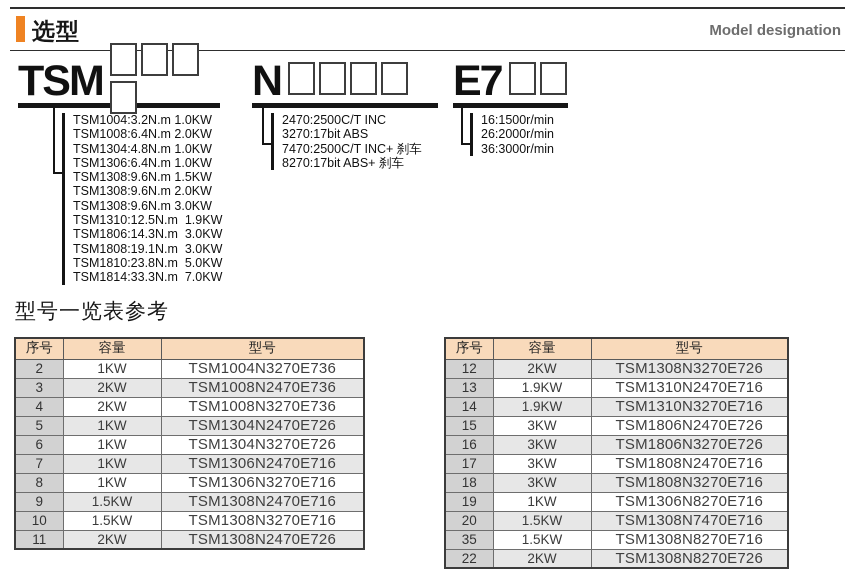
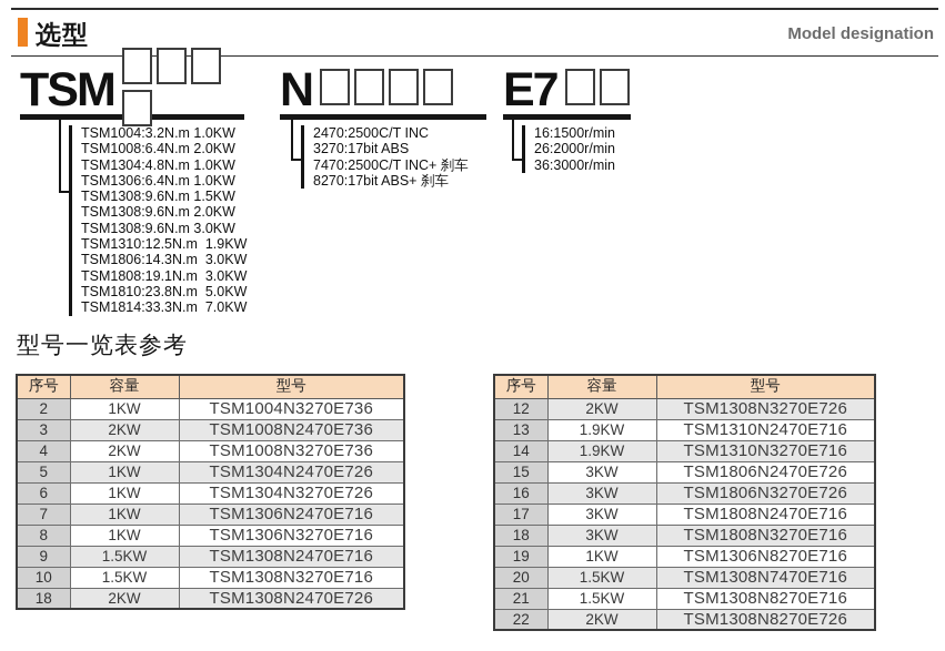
  选型
  Model designation
  TSM
  TSM1004:3.2N.m 1.0KW
  TSM1008:6.4N.m 2.0KW
  TSM1304:4.8N.m 1.0KW
  TSM1306:6.4N.m 1.0KW
  TSM1308:9.6N.m 1.5KW
  TSM1308:9.6N.m 2.0KW
  TSM1308:9.6N.m 3.0KW
  TSM1310:12.5N.m 1.9KW
  TSM1806:14.3N.m 3.0KW
  TSM1808:19.1N.m 3.0KW
  TSM1810:23.8N.m 5.0KW
  TSM1814:33.3N.m 7.0KW
  N
  2470:2500C/T INC
  3270:17bit ABS
  7470:2500C/T INC+ 刹车
  8270:17bit ABS+ 刹车
  E7
  16:1500r/min
  26:2000r/min
  36:3000r/min
  型号一览表参考
  序号	容量	型号
  2	1KW	TSM1004N3270E736
  3	2KW	TSM1008N2470E736
  4	2KW	TSM1008N3270E736
  5	1KW	TSM1304N2470E726
  6	1KW	TSM1304N3270E726
  7	1KW	TSM1306N2470E716
  8	1KW	TSM1306N3270E716
  9	1.5KW	TSM1308N2470E716
  10	1.5KW	TSM1308N3270E716
- 11	2KW	TSM1308N2470E726
+ 18	2KW	TSM1308N2470E726
  序号	容量	型号
  12	2KW	TSM1308N3270E726
  13	1.9KW	TSM1310N2470E716
  14	1.9KW	TSM1310N3270E716
  15	3KW	TSM1806N2470E726
  16	3KW	TSM1806N3270E726
  17	3KW	TSM1808N2470E716
  18	3KW	TSM1808N3270E716
  19	1KW	TSM1306N8270E716
  20	1.5KW	TSM1308N7470E716
- 35	1.5KW	TSM1308N8270E716
+ 21	1.5KW	TSM1308N8270E716
  22	2KW	TSM1308N8270E726
